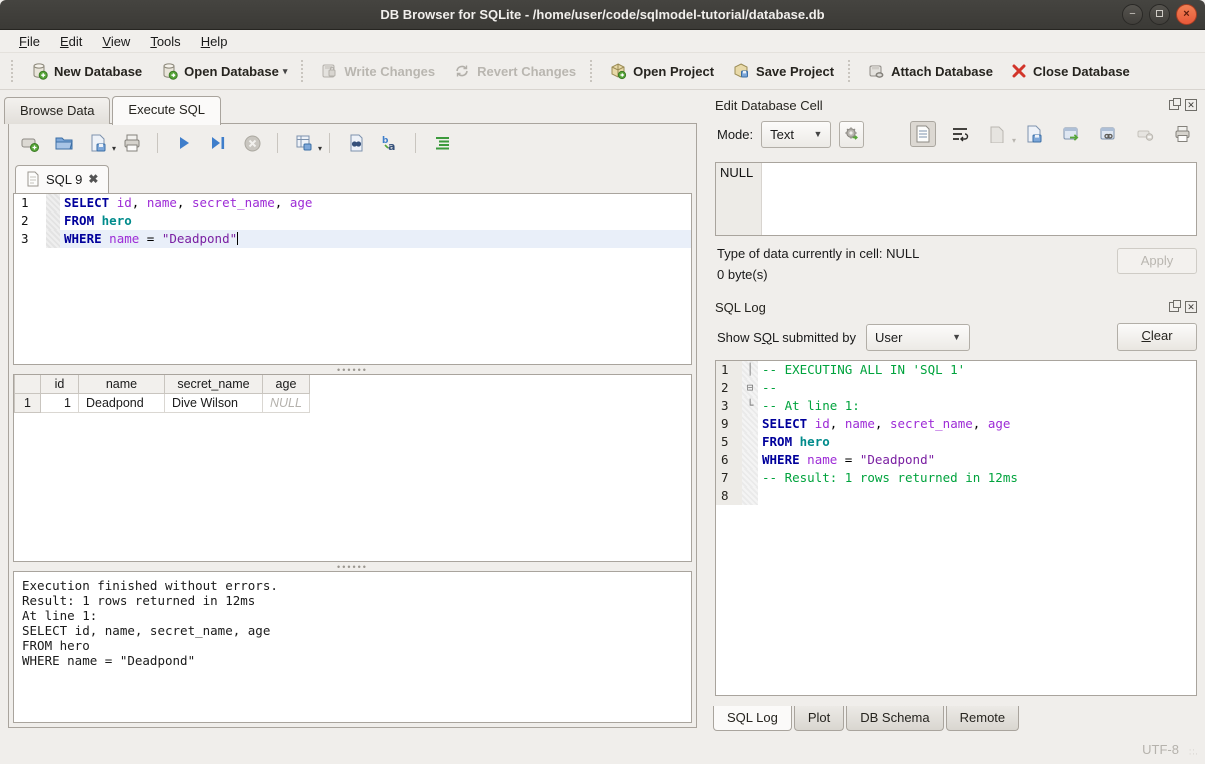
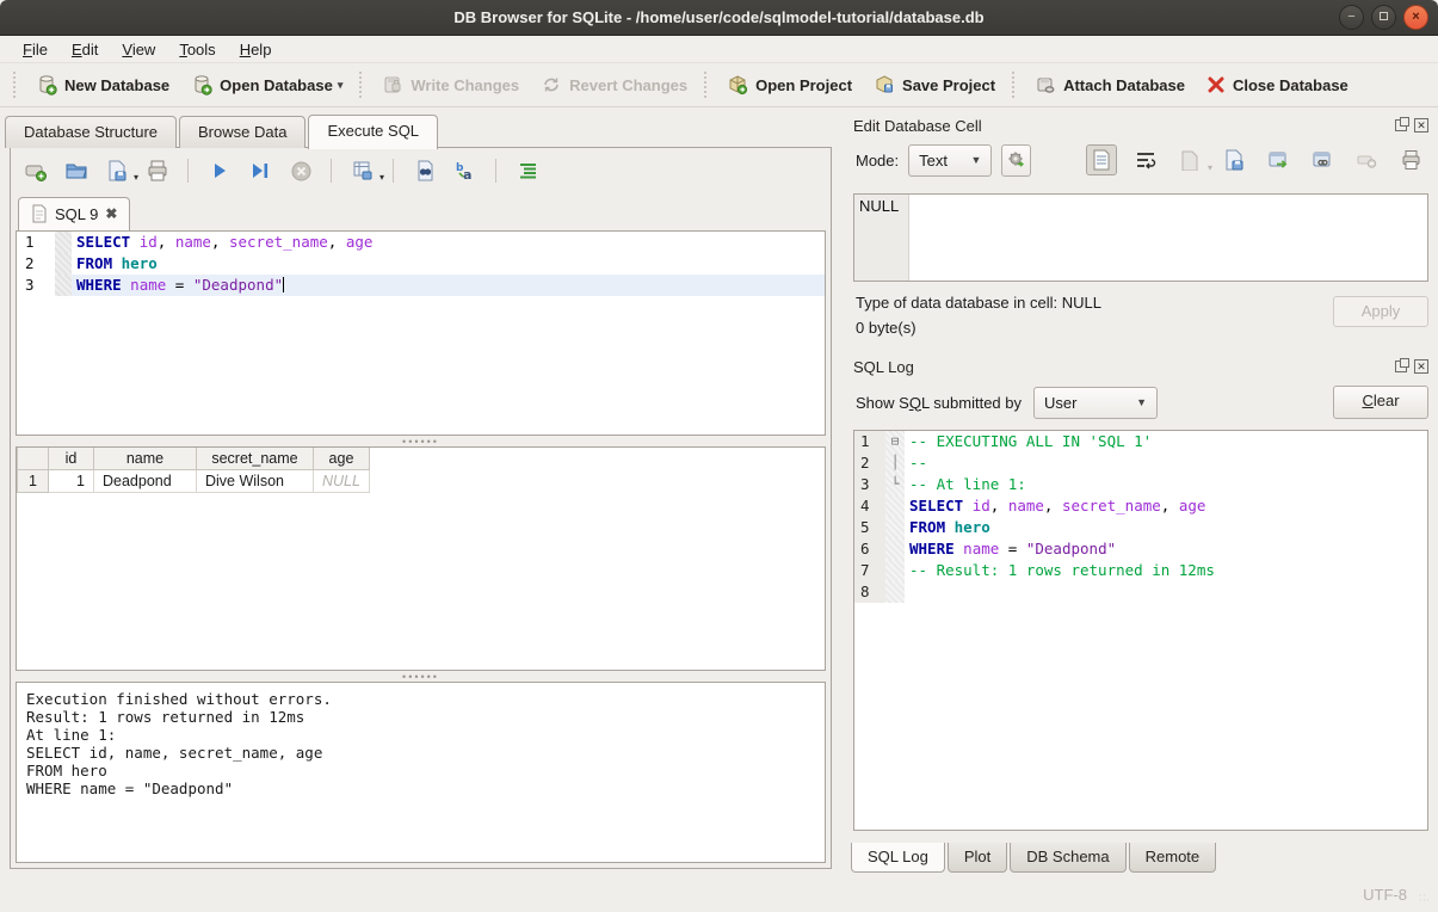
  DB Browser for SQLite - /home/user/code/sqlmodel-tutorial/database.db
  −
  ×
  File
  Edit
  View
  Tools
  Help
  New Database
  Open Database
  ▾
  Write Changes
  Revert Changes
  Open Project
  Save Project
  Attach Database
  Close Database
+ Database Structure
  Browse Data
  Execute SQL
  ▾
  ▾
  b
  a
  SQL 9
  ✖
  1
  SELECT id, name, secret_name, age
  2
  FROM hero
  3
  WHERE name = "Deadpond"
  ••••••
  	id	name	secret_name	age
  1	1	Deadpond	Dive Wilson	NULL
  ••••••
  Execution finished without errors.
  Result: 1 rows returned in 12ms
  At line 1:
  SELECT id, name, secret_name, age
  FROM hero
  WHERE name = "Deadpond"
  Edit Database Cell
  ✕
  Mode:
  Text
  ▼
  ▾
  NULL
- Type of data currently in cell: NULL
+ Type of data database in cell: NULL
  0 byte(s)
  Apply
  SQL Log
  ✕
  Show SQL submitted by
  User
  ▼
  Clear
  1
- │
+ ⊟
  -- EXECUTING ALL IN 'SQL 1'
  2
- ⊟
+ │
  --
  3
  └
  -- At line 1:
- 9
+ 4
  SELECT id, name, secret_name, age
  5
  FROM hero
  6
  WHERE name = "Deadpond"
  7
  -- Result: 1 rows returned in 12ms
  8
  SQL Log
  Plot
  DB Schema
  Remote
  UTF-8
